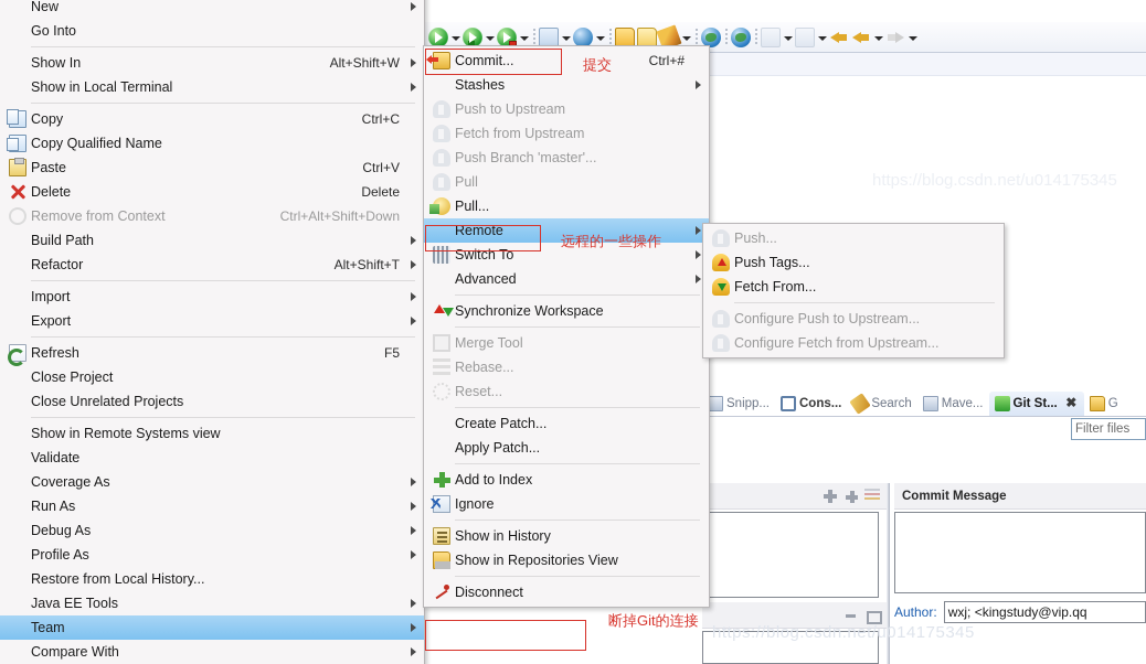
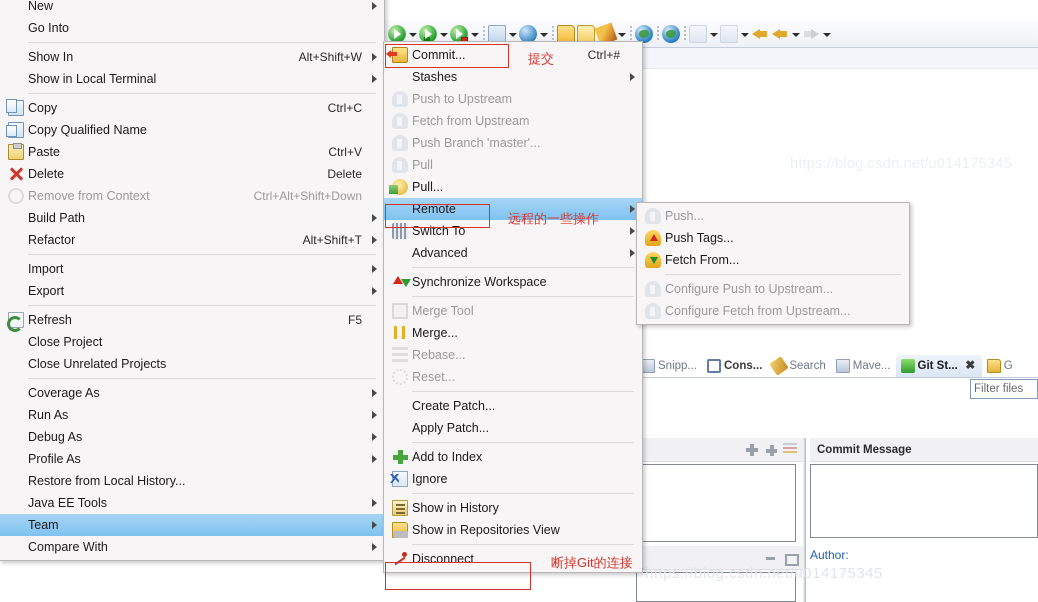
  Snipp...
  Cons...
  Search
  Mave...
  Git St...
  ✖
  G
  Filter files
  Commit Message
  Author:
- wxj; <kingstudy@vip.qq
  https://blog.csdn.net/u014175345
  New
  Go Into
  Show In
  Alt+Shift+W
  Show in Local Terminal
  Copy
  Ctrl+C
  Copy Qualified Name
  Paste
  Ctrl+V
  Delete
  Delete
  Remove from Context
  Ctrl+Alt+Shift+Down
  Build Path
  Refactor
  Alt+Shift+T
  Import
  Export
  Refresh
  F5
  Close Project
  Close Unrelated Projects
- Show in Remote Systems view
- Validate
  Coverage As
  Run As
  Debug As
  Profile As
  Restore from Local History...
  Java EE Tools
  Team
  Compare With
  Commit...
  Ctrl+#
  Stashes
  Push to Upstream
  Fetch from Upstream
  Push Branch 'master'...
  Pull
  Pull...
  Remote
  Switch To
  Advanced
  Synchronize Workspace
  Merge Tool
+ Merge...
  Rebase...
  Reset...
  Create Patch...
  Apply Patch...
  Add to Index
  Ignore
  Show in History
  Show in Repositories View
  Disconnect
  Push...
  Push Tags...
  Fetch From...
  Configure Push to Upstream...
  Configure Fetch from Upstream...
  提交
  远程的一些操作
  断掉Git的连接
